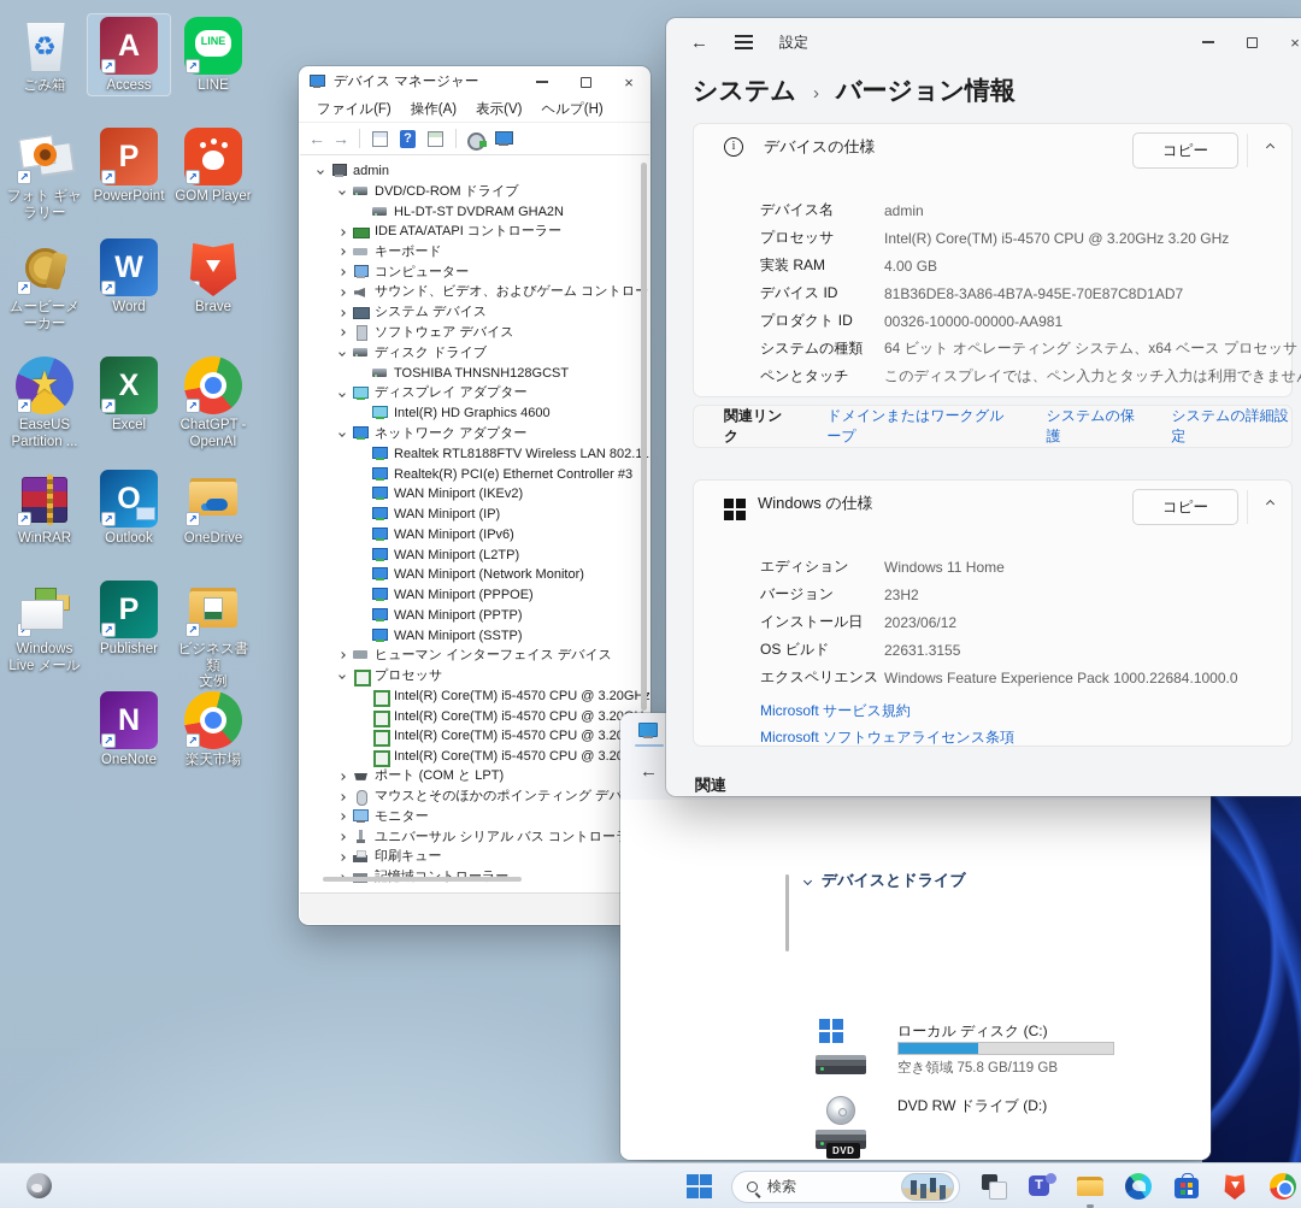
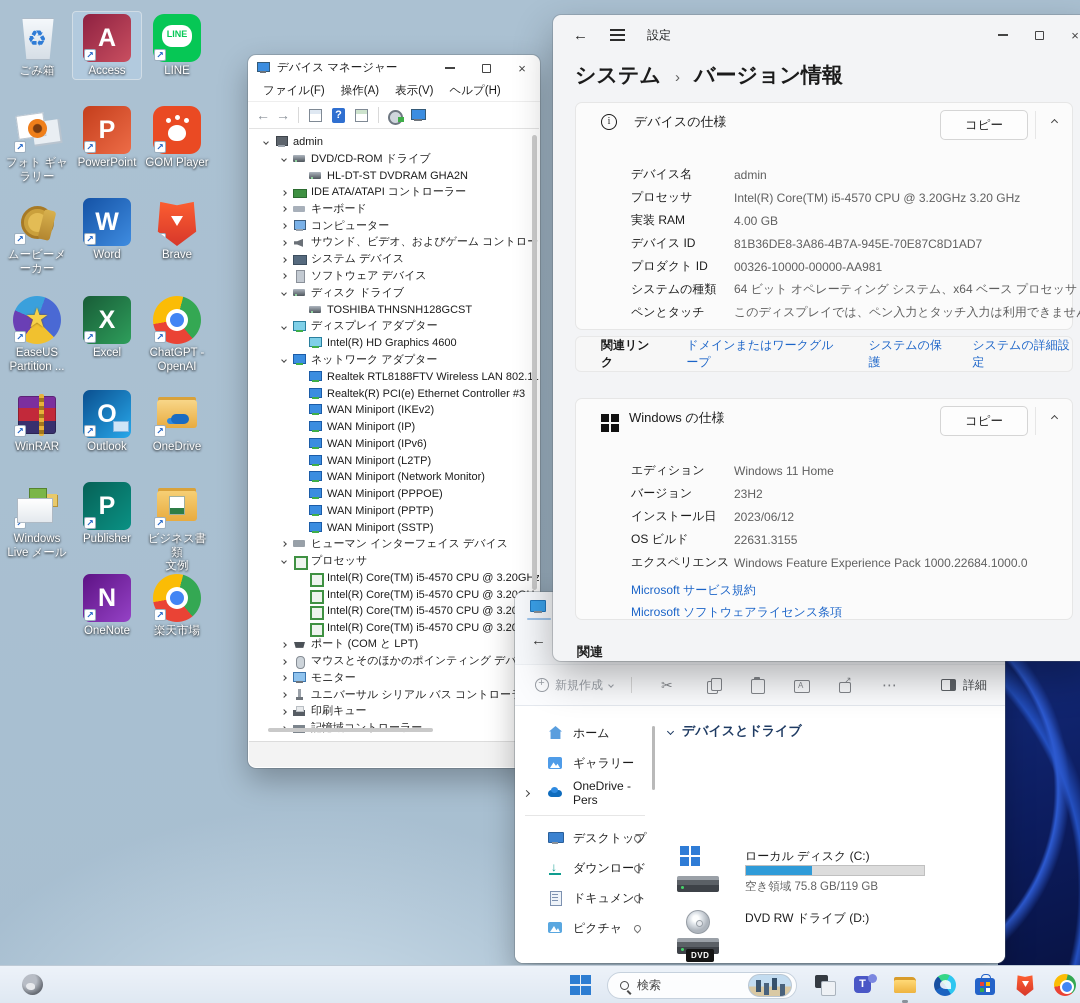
  ごみ箱
  Access
  LINE
  フォト ギャラリー
  PowerPoint
  GOM Player
  ムービーメーカー
  Word
  Brave
  EaseUS
  Partition ...
  Excel
  ChatGPT -
  OpenAI
  WinRAR
  Outlook
  OneDrive
  Windows
  Live メール
  Publisher
  ビジネス書類
  文例
  OneNote
  楽天市場
  デバイス マネージャー
  ×
  ファイル(F)
  操作(A)
  表示(V)
  ヘルプ(H)
  ←
  →
  admin
  DVD/CD-ROM ドライブ
  HL-DT-ST DVDRAM GHA2N
  IDE ATA/ATAPI コントローラー
  キーボード
  コンピューター
  サウンド、ビデオ、およびゲーム コントロ
  システム デバイス
  ソフトウェア デバイス
  ディスク ドライブ
  TOSHIBA THNSNH128GCST
  ディスプレイ アダプター
  Intel(R) HD Graphics 4600
  ネットワーク アダプター
  Realtek RTL8188FTV Wireless LAN 802.1
  Realtek(R) PCI(e) Ethernet Controller #3
  WAN Miniport (IKEv2)
  WAN Miniport (IP)
  WAN Miniport (IPv6)
  WAN Miniport (L2TP)
  WAN Miniport (Network Monitor)
  WAN Miniport (PPPOE)
  WAN Miniport (PPTP)
  WAN Miniport (SSTP)
  ヒューマン インターフェイス デバイス
  プロセッサ
  Intel(R) Core(TM) i5-4570 CPU @ 3.20GHz
  Intel(R) Core(TM) i5-4570 CPU @ 3.20
  Intel(R) Core(TM) i5-4570 CPU @ 3.2
  Intel(R) Core(TM) i5-4570 CPU @ 3.2
  ポート (COM と LPT)
  マウスとそのほかのポインティング デバ
  モニター
  ユニバーサル シリアル バス コントロー
  印刷キュー
  ←
+ 新規作成
+ 詳細
+ ホーム
+ ギャラリー
+ OneDrive - Pers
+ デスクトップ
+ ダウンロード
+ ドキュメント
+ ピクチャ
  デバイスとドライブ
  ローカル ディスク (C:)
  空き領域 75.8 GB/119 GB
  DVD
  DVD RW ドライブ (D:)
  ←
  設定
  ×
  システム
  ›
  バージョン情報
  デバイスの仕様
  コピー
  デバイス名
  admin
  プロセッサ
  Intel(R) Core(TM) i5-4570 CPU @ 3.20GHz 3.20 GHz
  実装 RAM
  4.00 GB
  デバイス ID
  81B36DE8-3A86-4B7A-945E-70E87C8D1AD7
  プロダクト ID
  00326-10000-00000-AA981
  システムの種類
  64 ビット オペレーティング システム、x64 ベース プロセッサ
  ペンとタッチ
  このディスプレイでは、ペン入力とタッチ入力は利用できませ
  関連リンク
  ドメインまたはワークグループ
  システムの保護
  システムの詳細設定
  Windows の仕様
  コピー
  エディション
  Windows 11 Home
  バージョン
  23H2
  インストール日
  2023/06/12
  OS ビルド
  22631.3155
  エクスペリエンス
  Windows Feature Experience Pack 1000.22684.1000.0
  Microsoft サービス規約
  Microsoft ソフトウェアライセンス条項
  関連
  検索
